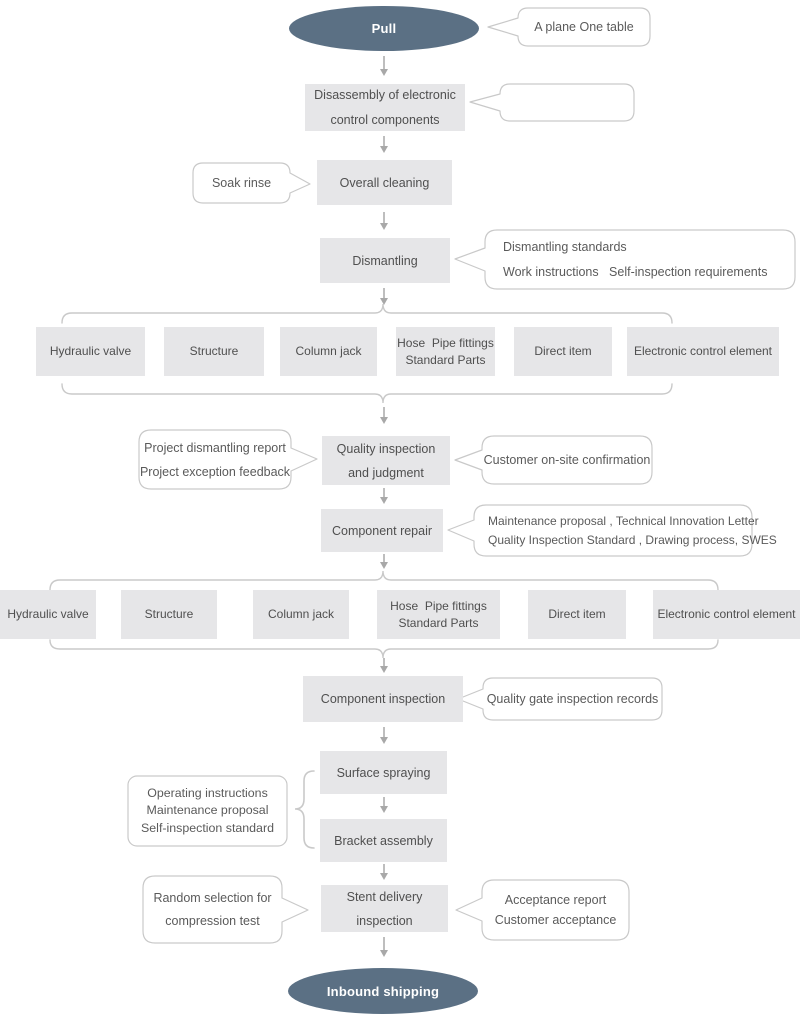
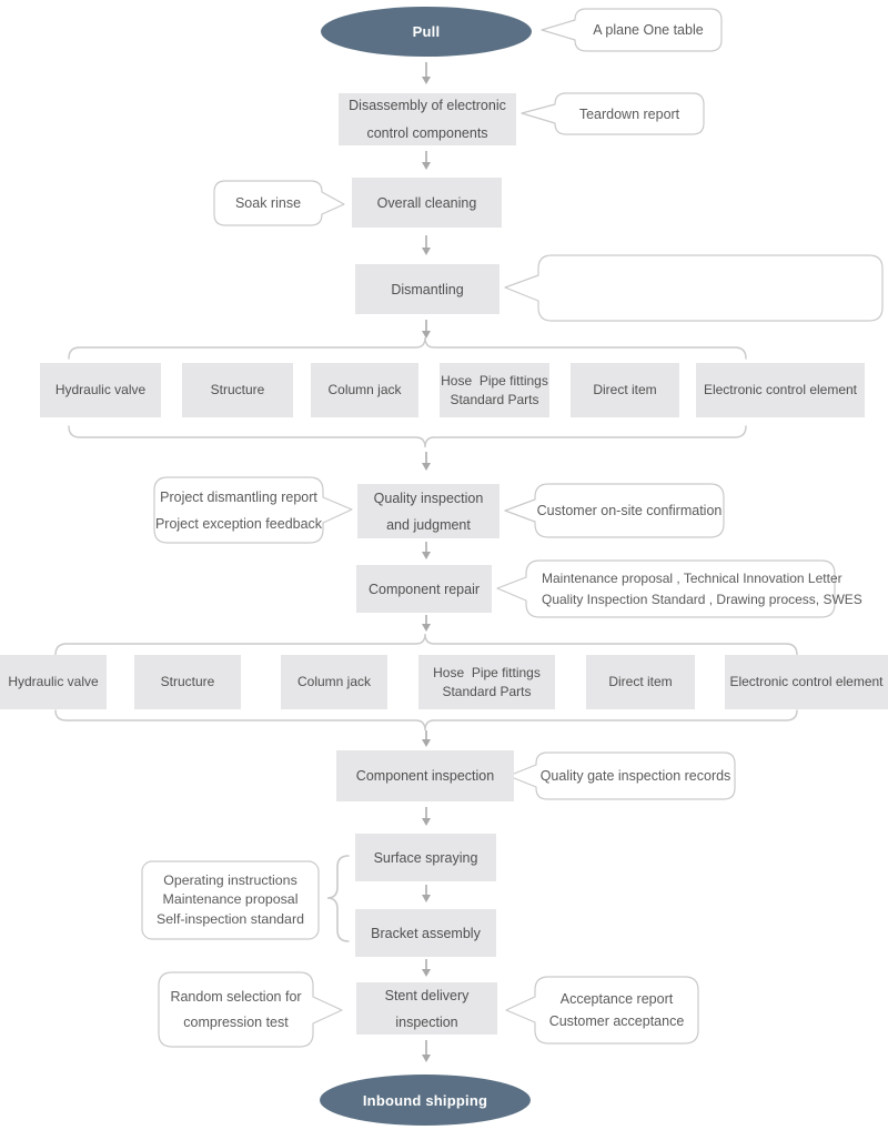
  Pull
  Inbound shipping
  Disassembly of electronic
  control components
  Overall cleaning
  Dismantling
  Quality inspection
  and judgment
  Component repair
  Component inspection
  Surface spraying
  Bracket assembly
  Stent delivery
  inspection
  Hydraulic valve
  Structure
  Column jack
  Hose Pipe fittings
  Standard Parts
  Direct item
  Electronic control element
  Hydraulic valve
  Structure
  Column jack
  Hose Pipe fittings
  Standard Parts
  Direct item
  Electronic control element
  A plane One table
+ Teardown report
  Soak rinse
- Dismantling standards
- Work instructions Self-inspection requirements
  Project dismantling report
  Project exception feedback
  Customer on-site confirmation
  Maintenance proposal , Technical Innovation Letter
  Quality Inspection Standard , Drawing process, SWES
  Quality gate inspection records
  Operating instructions
  Maintenance proposal
  Self-inspection standard
  Random selection for
  compression test
  Acceptance report
  Customer acceptance
